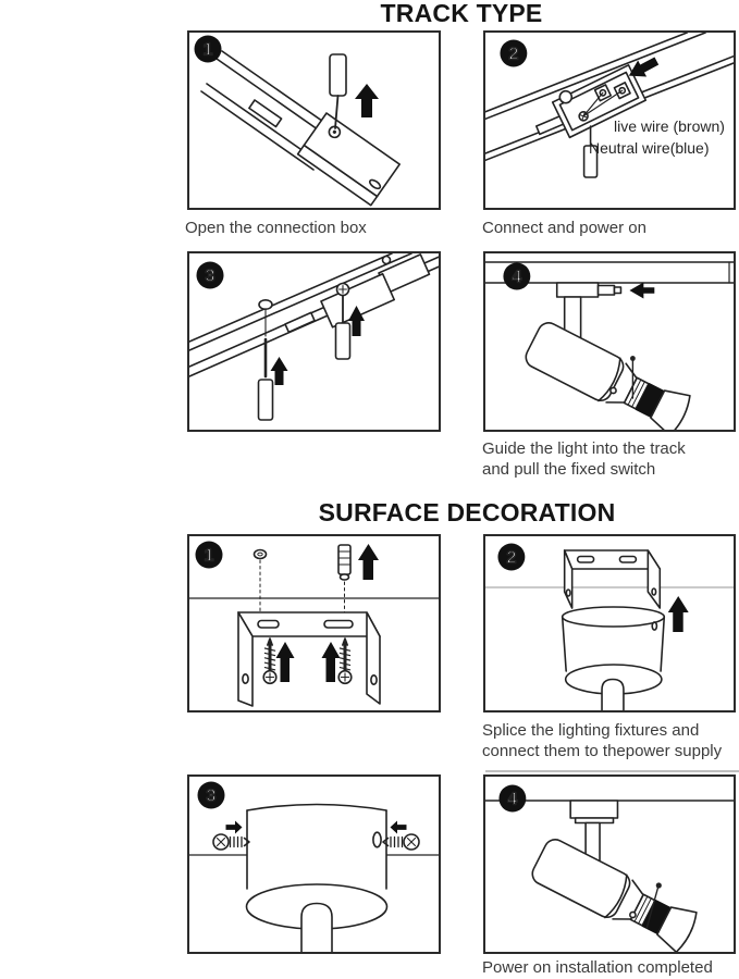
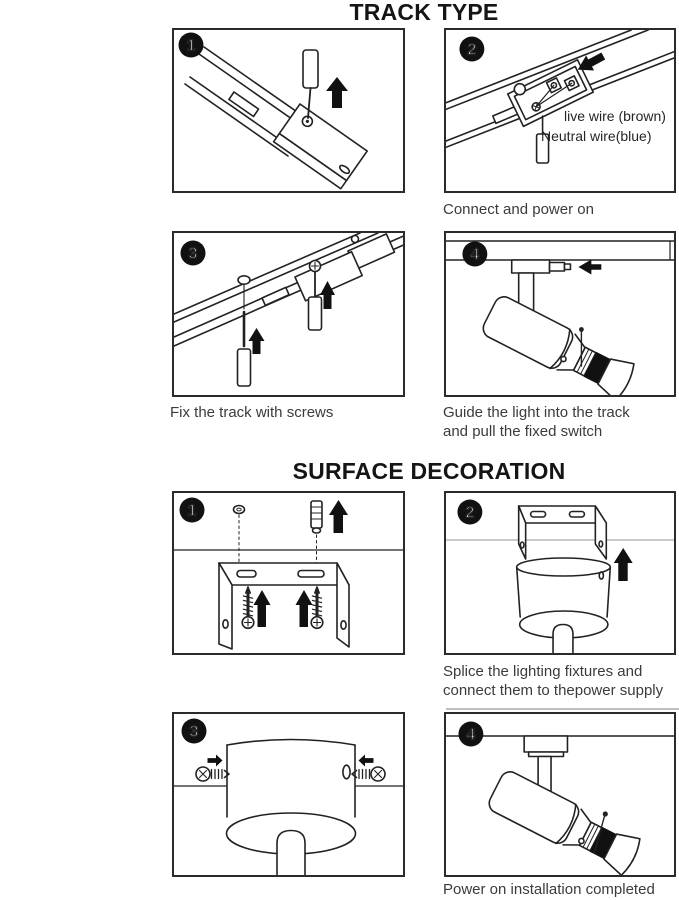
  TRACK TYPE
  1
- Open the connection box
  2
  live wire (brown)
  Neutral wire(blue)
  Connect and power on
  3
+ Fix the track with screws
  4
  Guide the light into the track
  and pull the fixed switch
  SURFACE DECORATION
  1
  2
  Splice the lighting fixtures and
  connect them to thepower supply
  3
  4
  Power on installation completed
